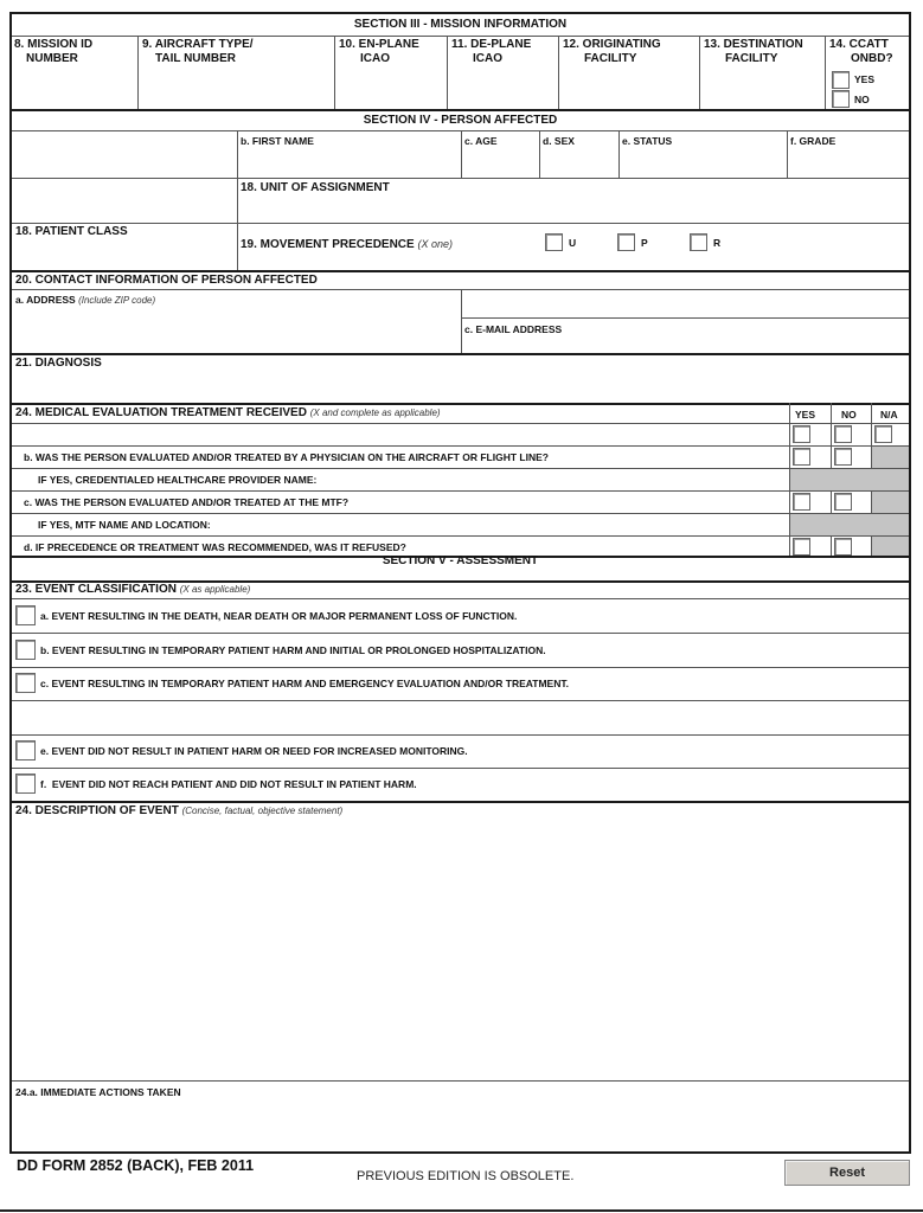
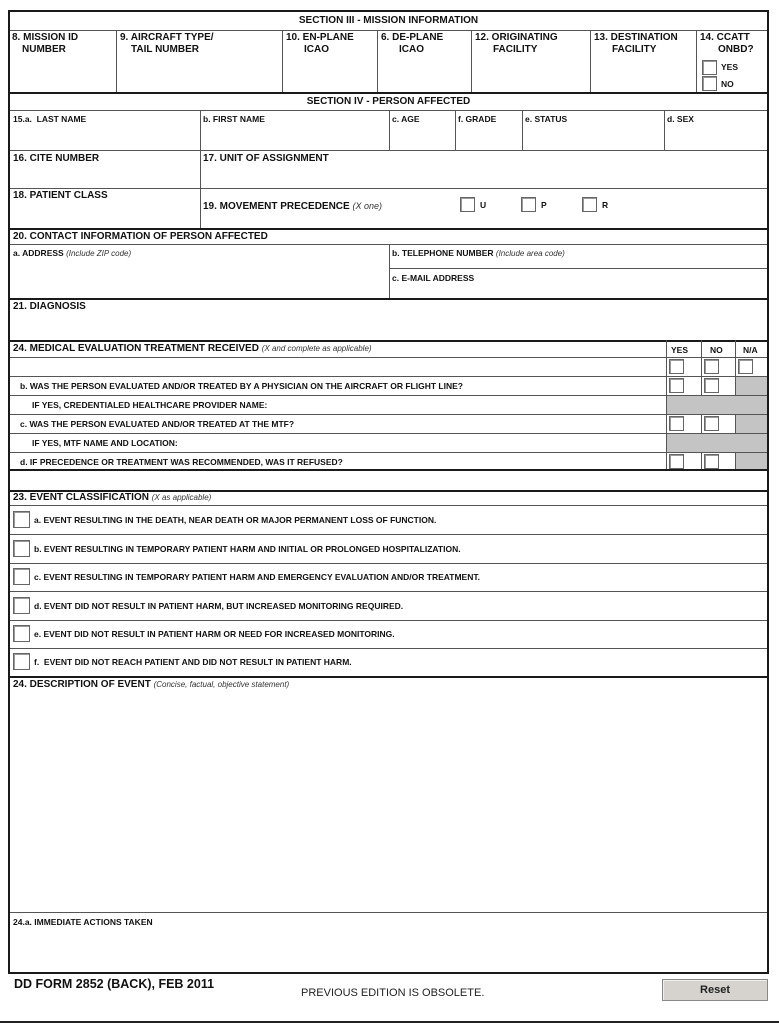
  SECTION III - MISSION INFORMATION
  8. MISSION ID
  NUMBER
  9. AIRCRAFT TYPE/
  TAIL NUMBER
  10. EN-PLANE
  ICAO
- 11. DE-PLANE
+ 6. DE-PLANE
  ICAO
  12. ORIGINATING
  FACILITY
  13. DESTINATION
  FACILITY
  14. CCATT
  ONBD?
  YES
  NO
  SECTION IV - PERSON AFFECTED
+ 15.a. LAST NAME
  b. FIRST NAME
  c. AGE
- d. SEX
+ f. GRADE
  e. STATUS
- f. GRADE
+ d. SEX
+ 16. CITE NUMBER
- 18. UNIT OF ASSIGNMENT
+ 17. UNIT OF ASSIGNMENT
  18. PATIENT CLASS
  19. MOVEMENT PRECEDENCE (X one)
  U
  P
  R
  20. CONTACT INFORMATION OF PERSON AFFECTED
  a. ADDRESS (Include ZIP code)
+ b. TELEPHONE NUMBER (Include area code)
  c. E-MAIL ADDRESS
  21. DIAGNOSIS
  24. MEDICAL EVALUATION TREATMENT RECEIVED (X and complete as applicable)
  YES
  NO
  N/A
  b. WAS THE PERSON EVALUATED AND/OR TREATED BY A PHYSICIAN ON THE AIRCRAFT OR FLIGHT LINE?
  IF YES, CREDENTIALED HEALTHCARE PROVIDER NAME:
  c. WAS THE PERSON EVALUATED AND/OR TREATED AT THE MTF?
  IF YES, MTF NAME AND LOCATION:
  d. IF PRECEDENCE OR TREATMENT WAS RECOMMENDED, WAS IT REFUSED?
- SECTION V - ASSESSMENT
  23. EVENT CLASSIFICATION (X as applicable)
  a. EVENT RESULTING IN THE DEATH, NEAR DEATH OR MAJOR PERMANENT LOSS OF FUNCTION.
  b. EVENT RESULTING IN TEMPORARY PATIENT HARM AND INITIAL OR PROLONGED HOSPITALIZATION.
  c. EVENT RESULTING IN TEMPORARY PATIENT HARM AND EMERGENCY EVALUATION AND/OR TREATMENT.
+ d. EVENT DID NOT RESULT IN PATIENT HARM, BUT INCREASED MONITORING REQUIRED.
  e. EVENT DID NOT RESULT IN PATIENT HARM OR NEED FOR INCREASED MONITORING.
  f. EVENT DID NOT REACH PATIENT AND DID NOT RESULT IN PATIENT HARM.
  24. DESCRIPTION OF EVENT (Concise, factual, objective statement)
  24.a. IMMEDIATE ACTIONS TAKEN
  DD FORM 2852 (BACK), FEB 2011
  PREVIOUS EDITION IS OBSOLETE.
  Reset
